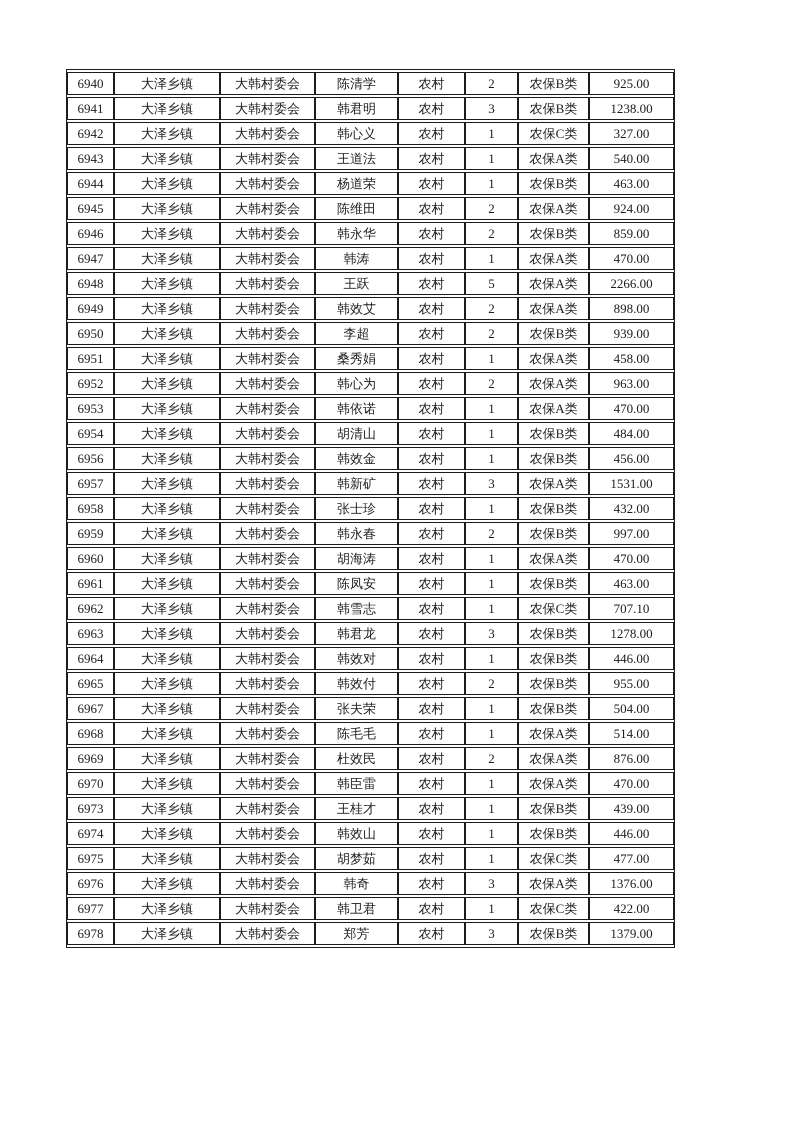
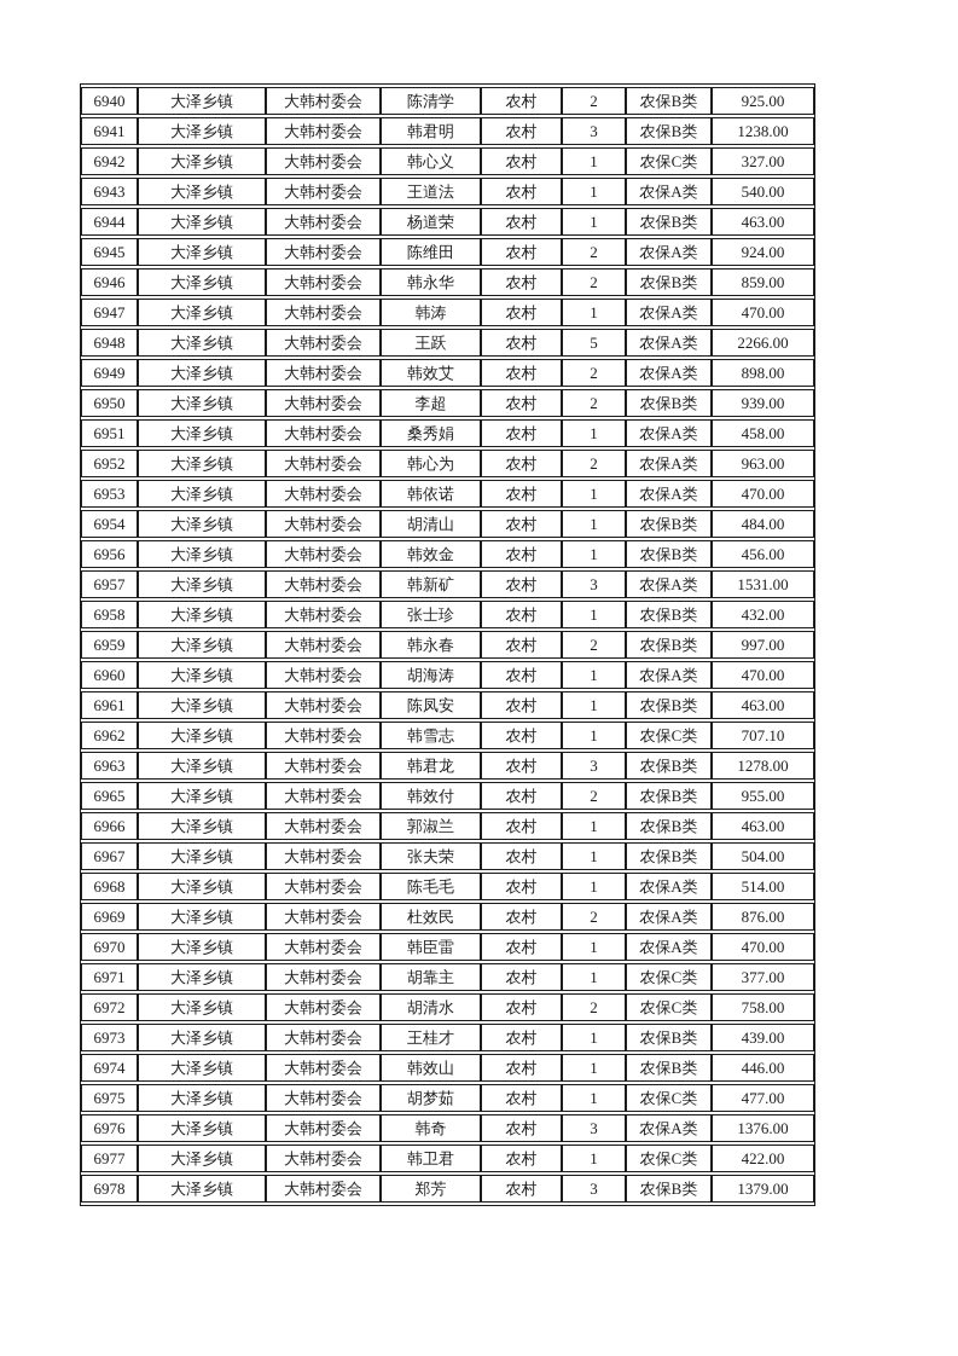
  6940	大泽乡镇	大韩村委会	陈清学	农村	2	农保B类	925.00
  6941	大泽乡镇	大韩村委会	韩君明	农村	3	农保B类	1238.00
  6942	大泽乡镇	大韩村委会	韩心义	农村	1	农保C类	327.00
  6943	大泽乡镇	大韩村委会	王道法	农村	1	农保A类	540.00
  6944	大泽乡镇	大韩村委会	杨道荣	农村	1	农保B类	463.00
  6945	大泽乡镇	大韩村委会	陈维田	农村	2	农保A类	924.00
  6946	大泽乡镇	大韩村委会	韩永华	农村	2	农保B类	859.00
  6947	大泽乡镇	大韩村委会	韩涛	农村	1	农保A类	470.00
  6948	大泽乡镇	大韩村委会	王跃	农村	5	农保A类	2266.00
  6949	大泽乡镇	大韩村委会	韩效艾	农村	2	农保A类	898.00
  6950	大泽乡镇	大韩村委会	李超	农村	2	农保B类	939.00
  6951	大泽乡镇	大韩村委会	桑秀娟	农村	1	农保A类	458.00
  6952	大泽乡镇	大韩村委会	韩心为	农村	2	农保A类	963.00
  6953	大泽乡镇	大韩村委会	韩依诺	农村	1	农保A类	470.00
  6954	大泽乡镇	大韩村委会	胡清山	农村	1	农保B类	484.00
  6956	大泽乡镇	大韩村委会	韩效金	农村	1	农保B类	456.00
  6957	大泽乡镇	大韩村委会	韩新矿	农村	3	农保A类	1531.00
  6958	大泽乡镇	大韩村委会	张士珍	农村	1	农保B类	432.00
  6959	大泽乡镇	大韩村委会	韩永春	农村	2	农保B类	997.00
  6960	大泽乡镇	大韩村委会	胡海涛	农村	1	农保A类	470.00
  6961	大泽乡镇	大韩村委会	陈凤安	农村	1	农保B类	463.00
  6962	大泽乡镇	大韩村委会	韩雪志	农村	1	农保C类	707.10
  6963	大泽乡镇	大韩村委会	韩君龙	农村	3	农保B类	1278.00
- 6964	大泽乡镇	大韩村委会	韩效对	农村	1	农保B类	446.00
  6965	大泽乡镇	大韩村委会	韩效付	农村	2	农保B类	955.00
+ 6966	大泽乡镇	大韩村委会	郭淑兰	农村	1	农保B类	463.00
  6967	大泽乡镇	大韩村委会	张夫荣	农村	1	农保B类	504.00
  6968	大泽乡镇	大韩村委会	陈毛毛	农村	1	农保A类	514.00
  6969	大泽乡镇	大韩村委会	杜效民	农村	2	农保A类	876.00
  6970	大泽乡镇	大韩村委会	韩臣雷	农村	1	农保A类	470.00
+ 6971	大泽乡镇	大韩村委会	胡靠主	农村	1	农保C类	377.00
+ 6972	大泽乡镇	大韩村委会	胡清水	农村	2	农保C类	758.00
  6973	大泽乡镇	大韩村委会	王桂才	农村	1	农保B类	439.00
  6974	大泽乡镇	大韩村委会	韩效山	农村	1	农保B类	446.00
  6975	大泽乡镇	大韩村委会	胡梦茹	农村	1	农保C类	477.00
  6976	大泽乡镇	大韩村委会	韩奇	农村	3	农保A类	1376.00
  6977	大泽乡镇	大韩村委会	韩卫君	农村	1	农保C类	422.00
  6978	大泽乡镇	大韩村委会	郑芳	农村	3	农保B类	1379.00
